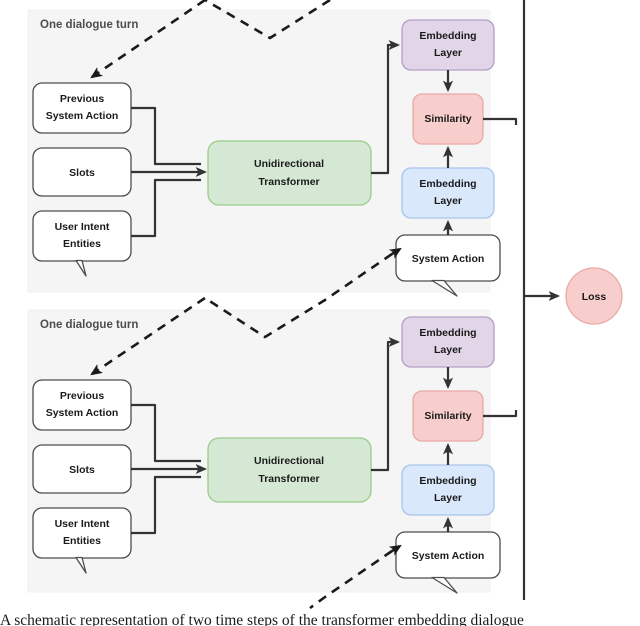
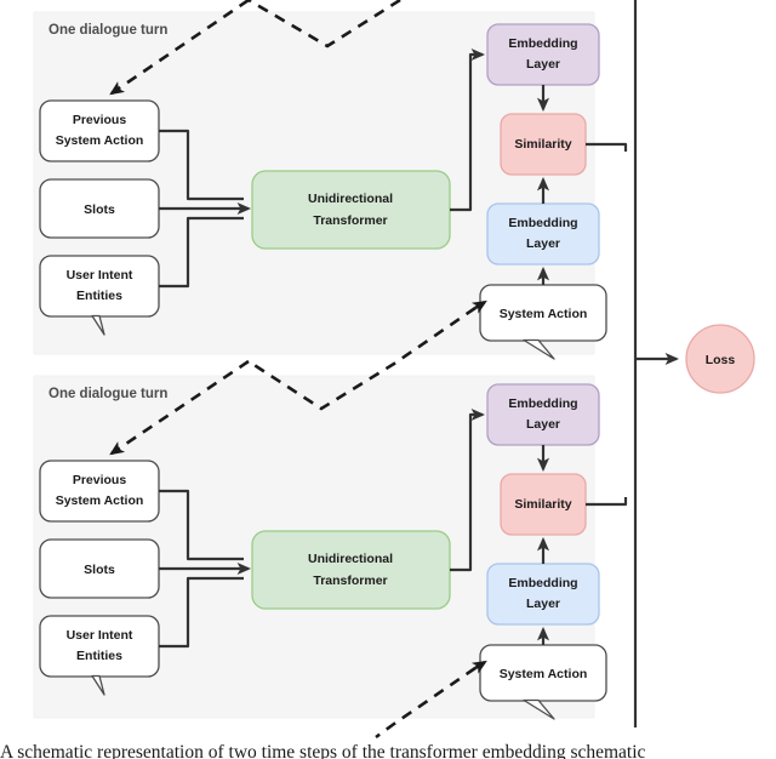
  One dialogue turn
  Previous
  System Action
  Slots
  User Intent
  Entities
  Unidirectional
  Transformer
  Embedding
  Layer
  Similarity
  Embedding
  Layer
  System Action
  One dialogue turn
  Previous
  System Action
  Slots
  User Intent
  Entities
  Unidirectional
  Transformer
  Embedding
  Layer
  Similarity
  Embedding
  Layer
  System Action
  Loss
- A schematic representation of two time steps of the transformer embedding dialogue
+ A schematic representation of two time steps of the transformer embedding schematic
